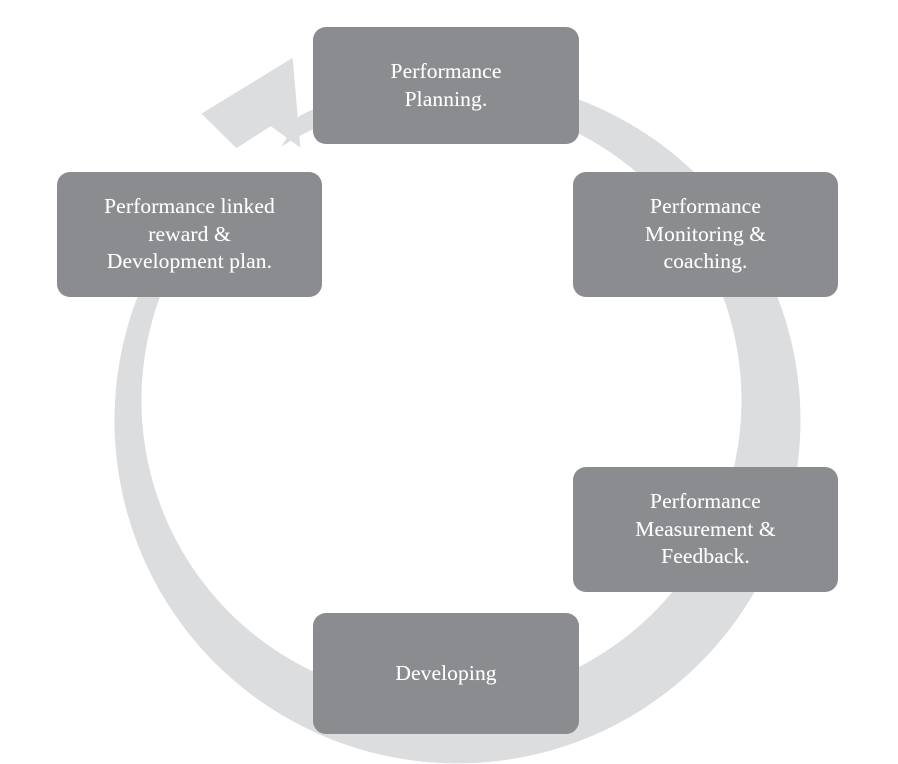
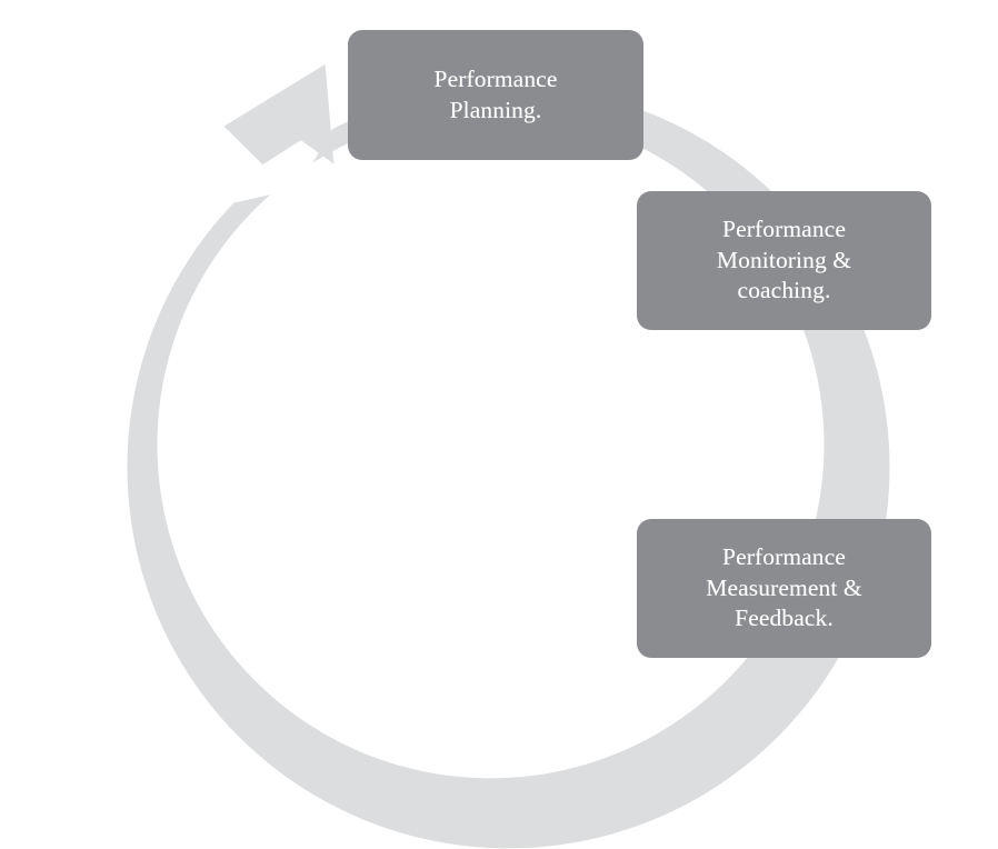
  Performance
  Planning.
  Performance
  Monitoring &
  coaching.
  Performance
  Measurement &
  Feedback.
- Developing
- Performance linked
- reward &
- Development plan.
